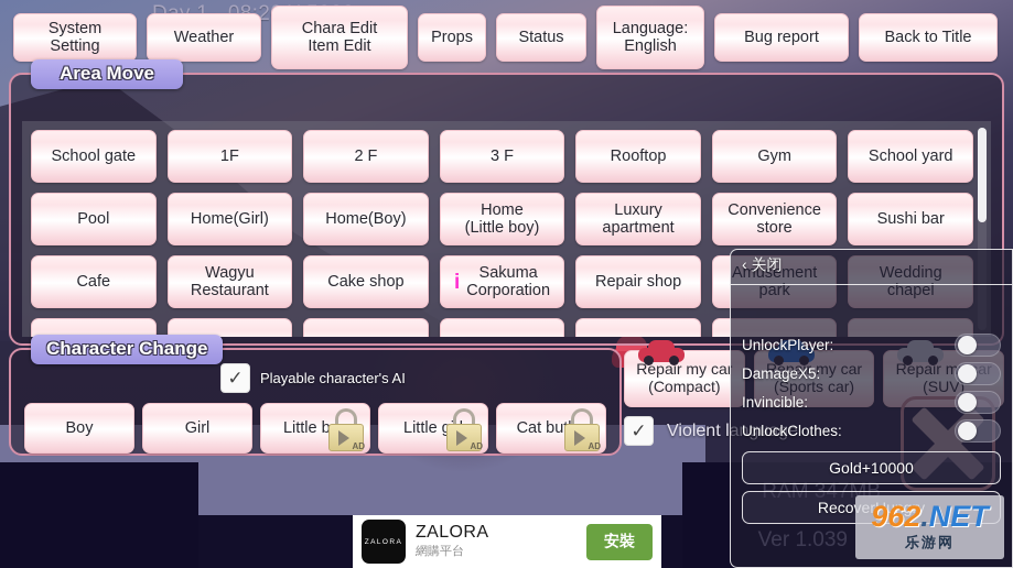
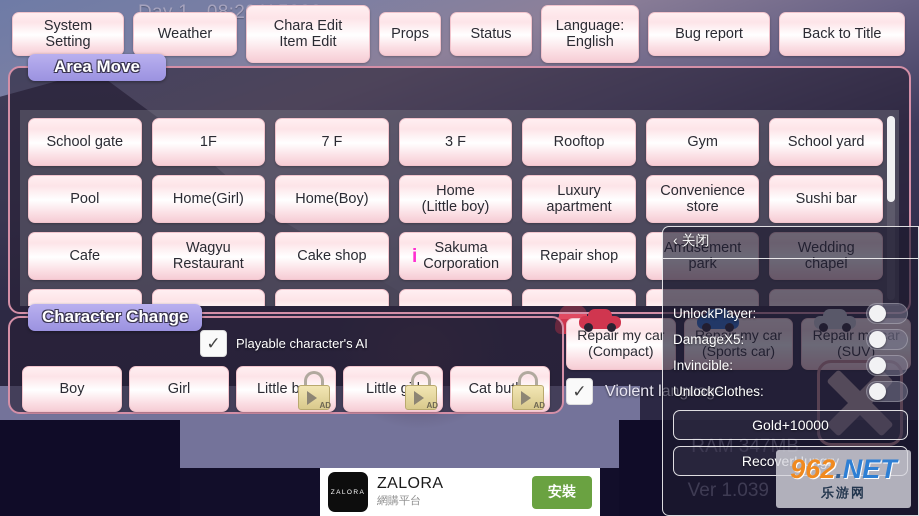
  System Setting
  Weather
  Chara Edit
  Item Edit
  Props
  Status
  Language:
  English
  Bug report
  Back to Title
  Area Move
  School gate
  1F
- 2 F
+ 7 F
  3 F
  Rooftop
  Gym
  School yard
  Pool
  Home(Girl)
  Home(Boy)
  Home
  (Little boy)
  Luxury
  apartment
  Convenience
  store
  Sushi bar
  Cafe
  Wagyu
  Restaurant
  Cake shop
  i
  Sakuma
  Corporation
  Repair shop
  Amusement
  park
  Wedding
  chapel
  Character Change
  ✓
  Playable character's AI
  Boy
  Girl
  Little b
  AD
  AD
  AD
  Repair my car
  (Compact)
  Repair my car
  (Sports car)
  Repair mar
  (SUV)
  ✓
  Violent language
  RAM 347MB
  Ver 1.039
  ‹ 关闭
  UnlockPlayer:
  DamageX5:
  Invincible:
  UnlockClothes:
  Gold+10000
  RecoverHungry
  ZALORA
  網購平台
  安裝
  962.NET
  乐游网
